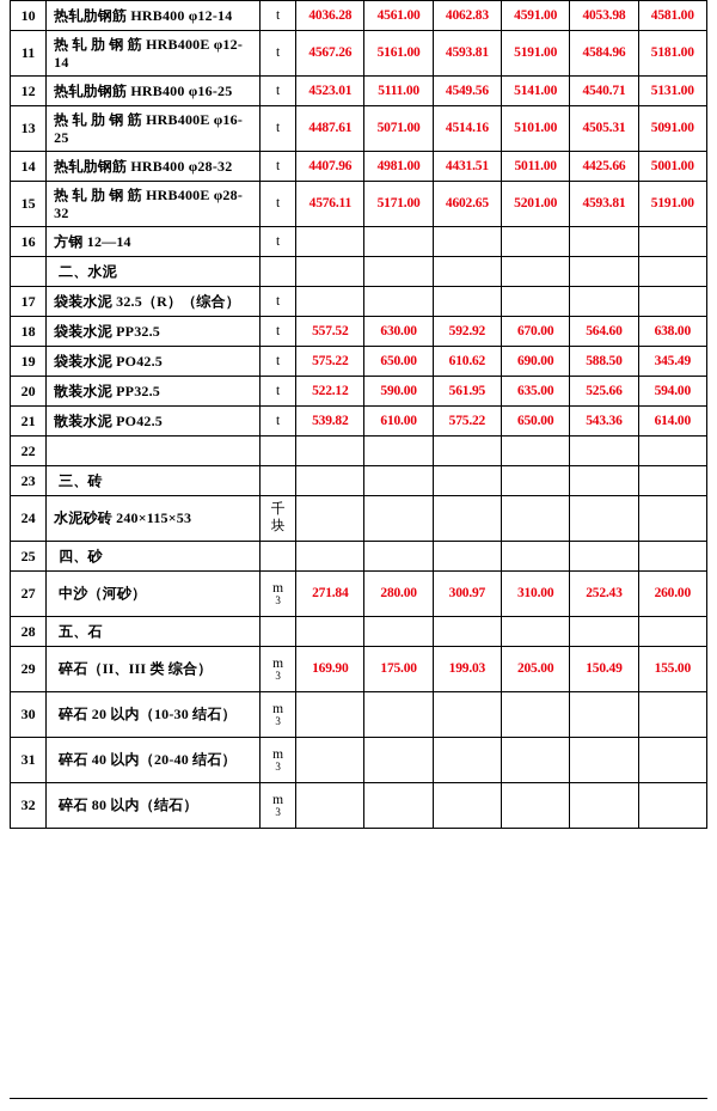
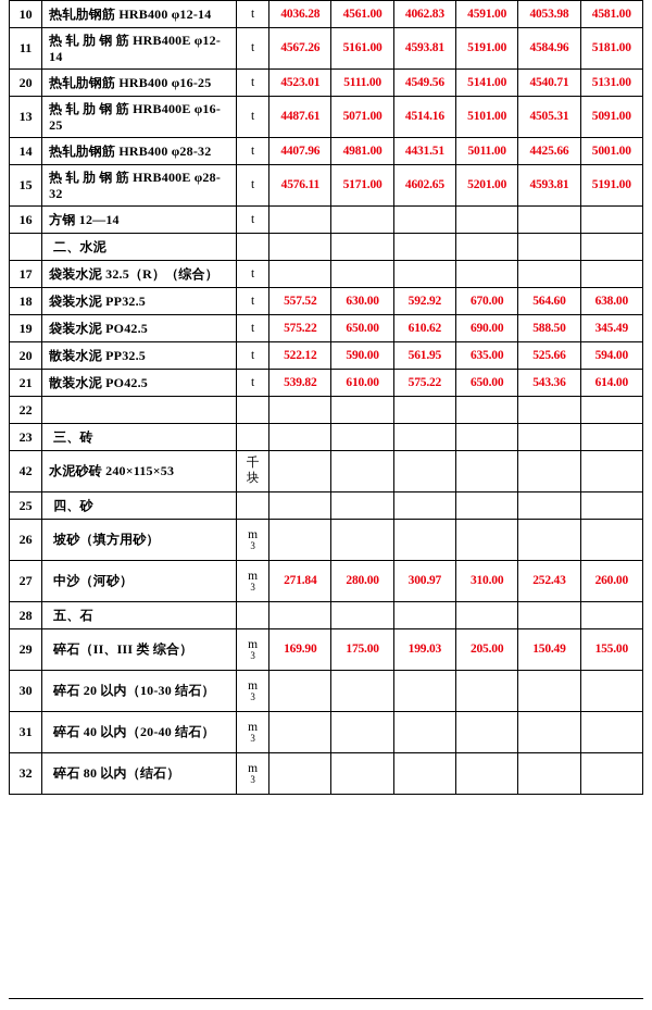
  10	热轧肋钢筋 HRB400 φ12-14	t	4036.28	4561.00	4062.83	4591.00	4053.98	4581.00
  11	热 轧 肋 钢 筋 HRB400E φ12-14	t	4567.26	5161.00	4593.81	5191.00	4584.96	5181.00
- 12	热轧肋钢筋 HRB400 φ16-25	t	4523.01	5111.00	4549.56	5141.00	4540.71	5131.00
+ 20	热轧肋钢筋 HRB400 φ16-25	t	4523.01	5111.00	4549.56	5141.00	4540.71	5131.00
  13	热 轧 肋 钢 筋 HRB400E φ16-25	t	4487.61	5071.00	4514.16	5101.00	4505.31	5091.00
  14	热轧肋钢筋 HRB400 φ28-32	t	4407.96	4981.00	4431.51	5011.00	4425.66	5001.00
  15	热 轧 肋 钢 筋 HRB400E φ28-32	t	4576.11	5171.00	4602.65	5201.00	4593.81	5191.00
  16	方钢 12—14	t
  	二、水泥
  17	袋装水泥 32.5（R）（综合）	t
  18	袋装水泥 PP32.5	t	557.52	630.00	592.92	670.00	564.60	638.00
  19	袋装水泥 PO42.5	t	575.22	650.00	610.62	690.00	588.50	345.49
  20	散装水泥 PP32.5	t	522.12	590.00	561.95	635.00	525.66	594.00
  21	散装水泥 PO42.5	t	539.82	610.00	575.22	650.00	543.36	614.00
  22
  23	三、砖
- 24	水泥砂砖 240×115×53	千块
+ 42	水泥砂砖 240×115×53	千块
  25	四、砂
+ 26	坡砂（填方用砂）	m3
  27	中沙（河砂）	m3	271.84	280.00	300.97	310.00	252.43	260.00
  28	五、石
  29	碎石（II、III 类 综合）	m3	169.90	175.00	199.03	205.00	150.49	155.00
  30	碎石 20 以内（10-30 结石）	m3
  31	碎石 40 以内（20-40 结石）	m3
  32	碎石 80 以内（结石）	m3
